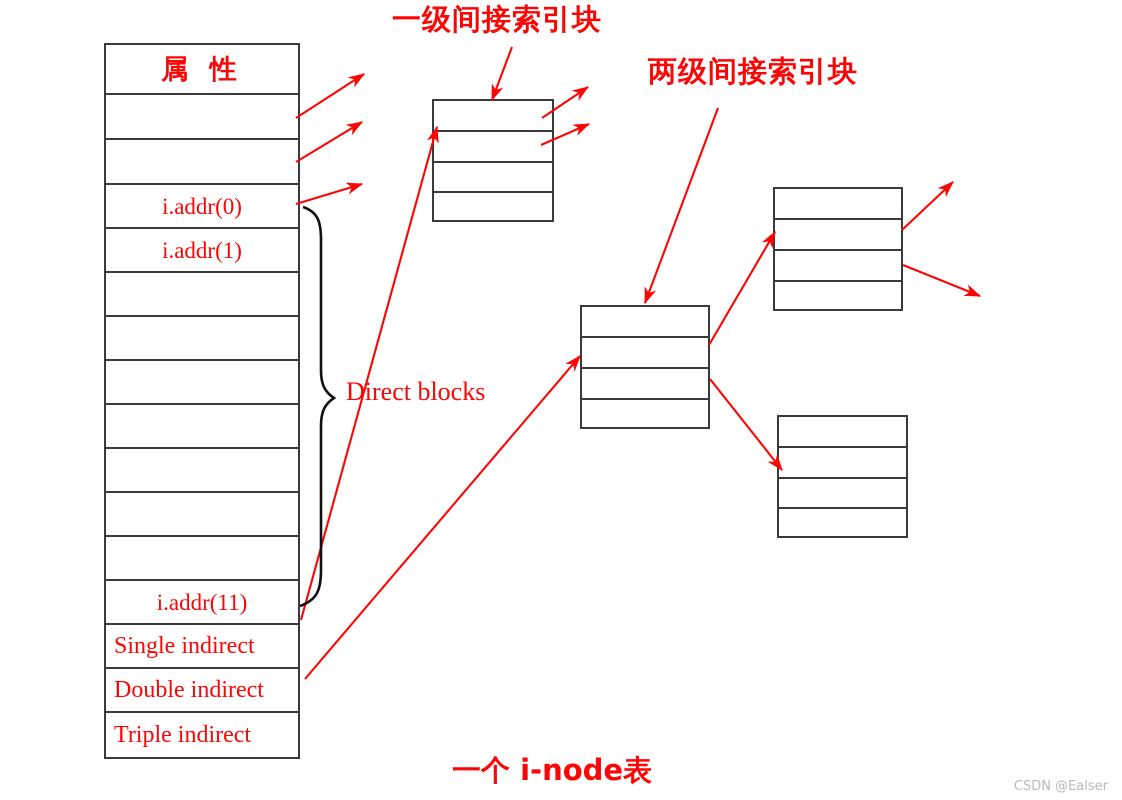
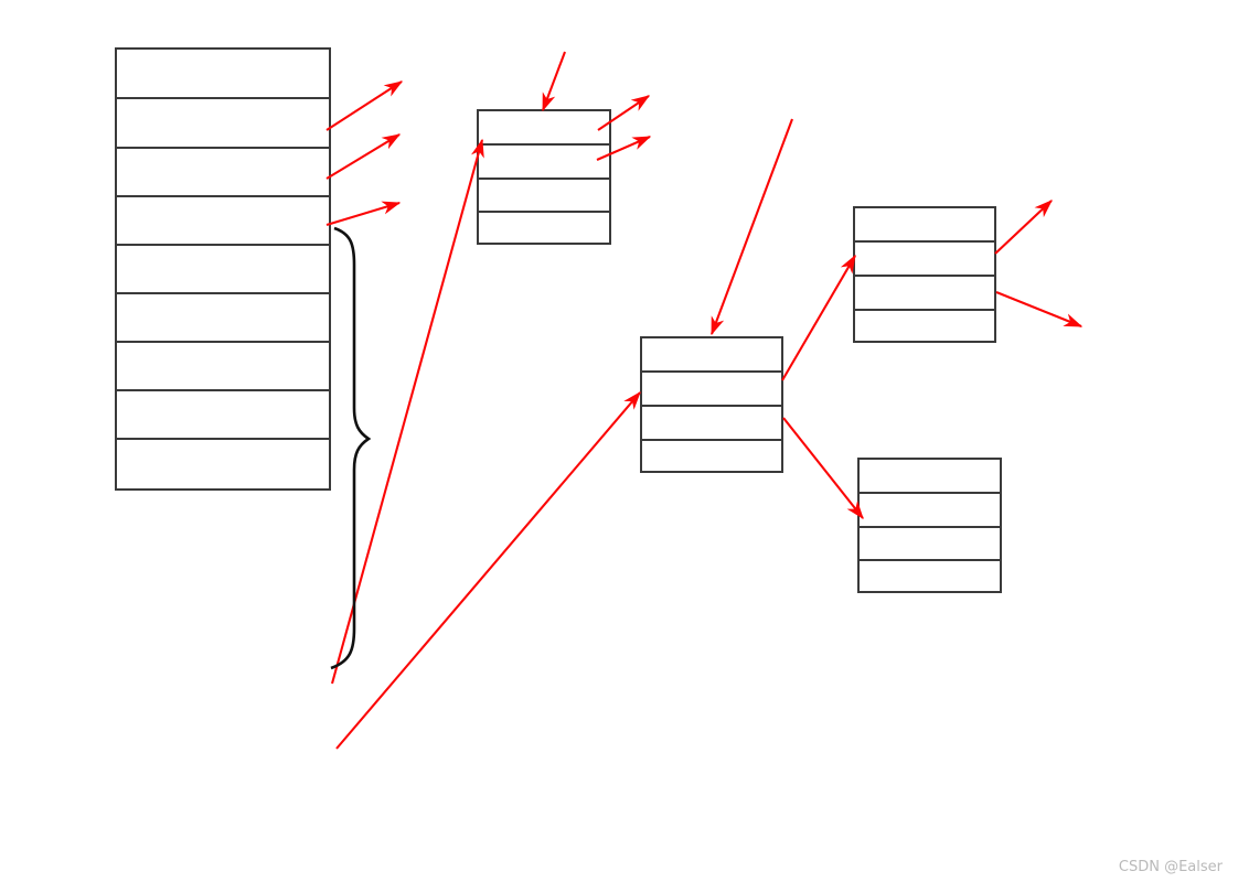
- 属 性
- i.addr(0)
- i.addr(1)
- i.addr(11)
- Single indirect
- Double indirect
- Triple indirect
- 一级间接索引块
- 两级间接索引块
- Direct blocks
- 一个 i-node表
  CSDN @Ealser
